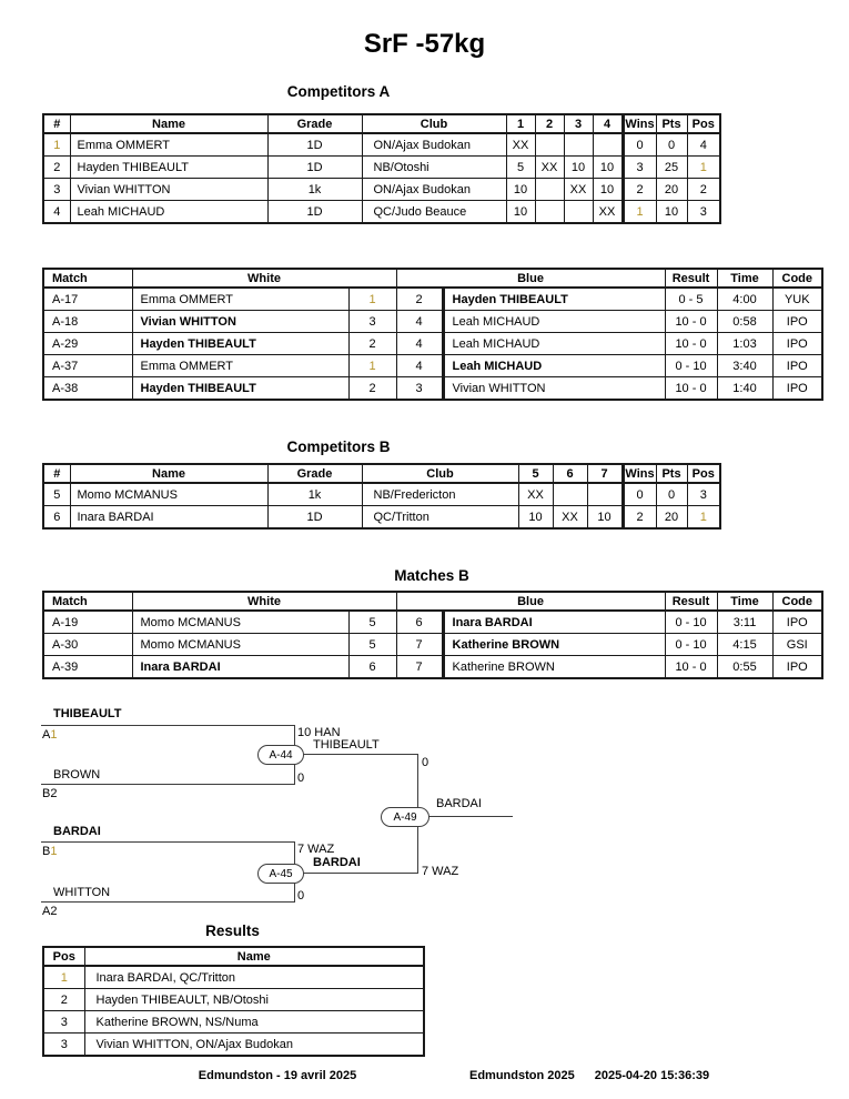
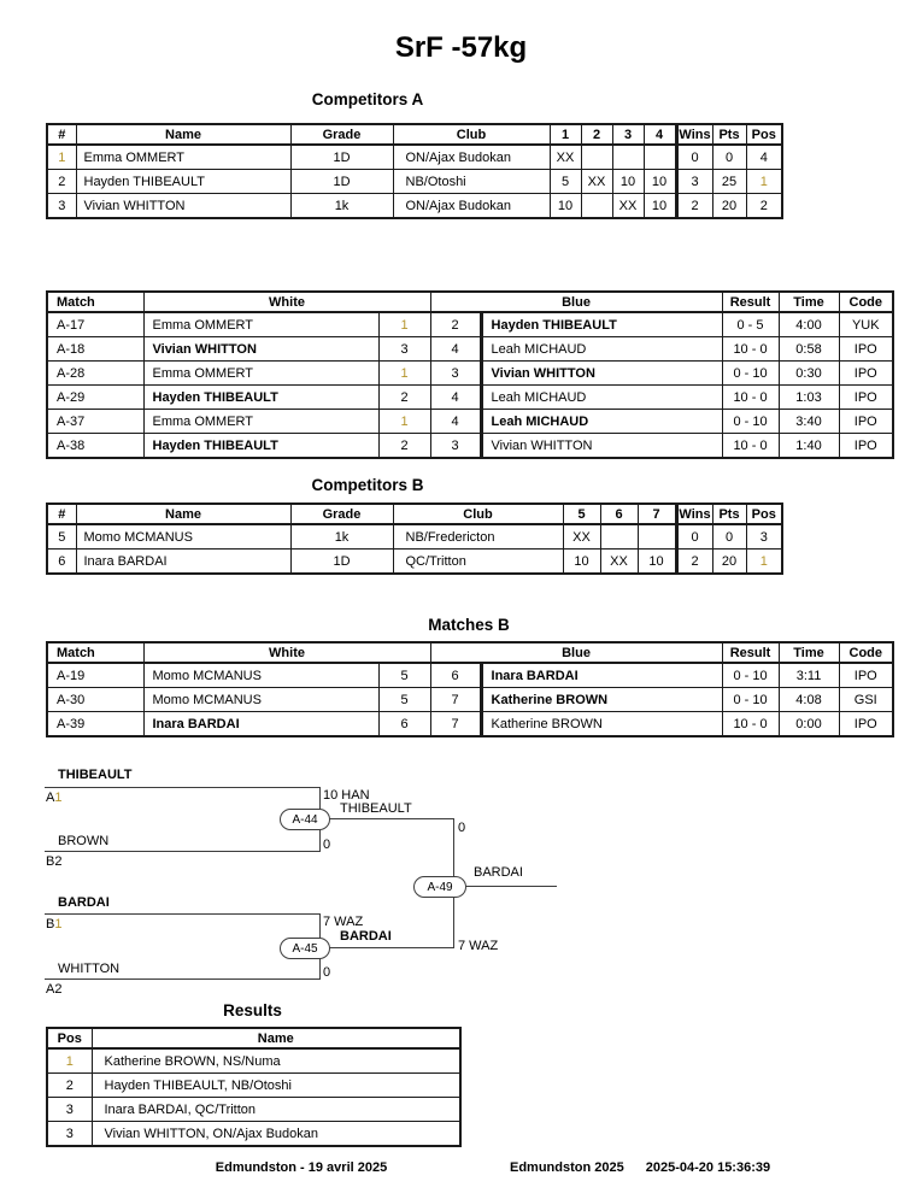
  SrF -57kg
  Competitors A
  #	Name	Grade	Club	1	2	3	4	Wins	Pts	Pos
  1	Emma OMMERT	1D	ON/Ajax Budokan	XX				0	0	4
  2	Hayden THIBEAULT	1D	NB/Otoshi	5	XX	10	10	3	25	1
  3	Vivian WHITTON	1k	ON/Ajax Budokan	10		XX	10	2	20	2
- 4	Leah MICHAUD	1D	QC/Judo Beauce	10			XX	1	10	3
  Match	White	Blue	Result	Time	Code
  A-17	Emma OMMERT	1	2	Hayden THIBEAULT	0 - 5	4:00	YUK
  A-18	Vivian WHITTON	3	4	Leah MICHAUD	10 - 0	0:58	IPO
+ A-28	Emma OMMERT	1	3	Vivian WHITTON	0 - 10	0:30	IPO
  A-29	Hayden THIBEAULT	2	4	Leah MICHAUD	10 - 0	1:03	IPO
  A-37	Emma OMMERT	1	4	Leah MICHAUD	0 - 10	3:40	IPO
  A-38	Hayden THIBEAULT	2	3	Vivian WHITTON	10 - 0	1:40	IPO
  Competitors B
  #	Name	Grade	Club	5	6	7	Wins	Pts	Pos
  5	Momo MCMANUS	1k	NB/Fredericton	XX			0	0	3
  6	Inara BARDAI	1D	QC/Tritton	10	XX	10	2	20	1
  Matches B
  Match	White	Blue	Result	Time	Code
  A-19	Momo MCMANUS	5	6	Inara BARDAI	0 - 10	3:11	IPO
- A-30	Momo MCMANUS	5	7	Katherine BROWN	0 - 10	4:15	GSI
+ A-30	Momo MCMANUS	5	7	Katherine BROWN	0 - 10	4:08	GSI
- A-39	Inara BARDAI	6	7	Katherine BROWN	10 - 0	0:55	IPO
+ A-39	Inara BARDAI	6	7	Katherine BROWN	10 - 0	0:00	IPO
  THIBEAULT
  BROWN
  BARDAI
  WHITTON
  A1
  B2
  B1
  A2
  A-44
  A-45
  A-49
  10 HAN
  0
  7 WAZ
  0
  0
  7 WAZ
  THIBEAULT
  BARDAI
  BARDAI
  Results
  Pos	Name
- 1	Inara BARDAI, QC/Tritton
+ 1	Katherine BROWN, NS/Numa
  2	Hayden THIBEAULT, NB/Otoshi
- 3	Katherine BROWN, NS/Numa
+ 3	Inara BARDAI, QC/Tritton
  3	Vivian WHITTON, ON/Ajax Budokan
  Edmundston - 19 avril 2025
  Edmundston 2025 2025-04-20 15:36:39
